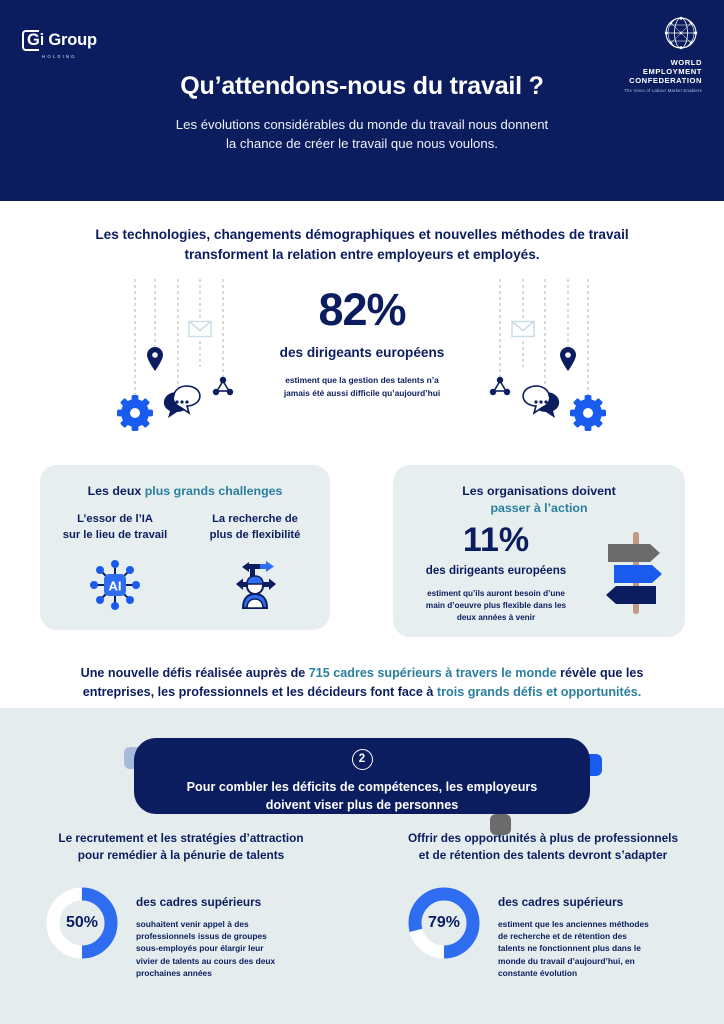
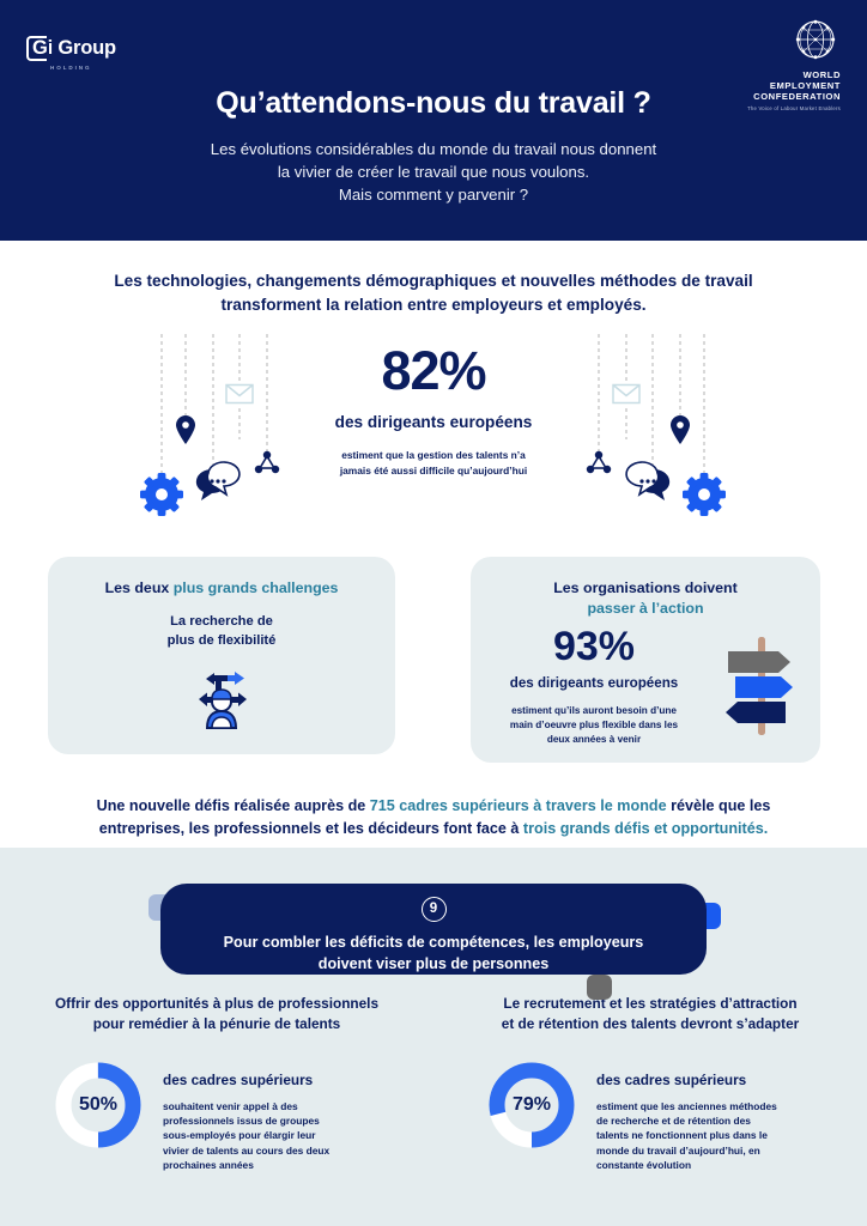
  i Group
  WORLD
  EMPLOYMENT
  CONFEDERATION
  Qu’attendons-nous du travail ?
  Les évolutions considérables du monde du travail nous donnent
- la chance de créer le travail que nous voulons.
+ la vivier de créer le travail que nous voulons.
+ Mais comment y parvenir ?
  Les technologies, changements démographiques et nouvelles méthodes de travail
  transforment la relation entre employeurs et employés.
  82%
  des dirigeants européens
  estiment que la gestion des talents n’a
  jamais été aussi difficile qu’aujourd’hui
  Les deux plus grands challenges
- L’essor de l’IA
- sur le lieu de travail
- AI
  La recherche de
  plus de flexibilité
  Les organisations doivent
  passer à l’action
- 11%
+ 93%
  des dirigeants européens
  estiment qu’ils auront besoin d’une
  main d’oeuvre plus flexible dans les
  deux années à venir
  Une nouvelle défis réalisée auprès de 715 cadres supérieurs à travers le monde révèle que les entreprises, les professionnels et les décideurs font face à trois grands défis et opportunités.
- 2
+ 9
  Pour combler les déficits de compétences, les employeurs
  doivent viser plus de personnes
- Le recrutement et les stratégies d’attraction
+ Offrir des opportunités à plus de professionnels
  pour remédier à la pénurie de talents
  50%
  des cadres supérieurs
  souhaitent venir appel à des
  professionnels issus de groupes
  sous-employés pour élargir leur
  vivier de talents au cours des deux
  prochaines années
- Offrir des opportunités à plus de professionnels
+ Le recrutement et les stratégies d’attraction
  et de rétention des talents devront s’adapter
  79%
  des cadres supérieurs
  estiment que les anciennes méthodes
  de recherche et de rétention des
  talents ne fonctionnent plus dans le
  monde du travail d’aujourd’hui, en
  constante évolution
